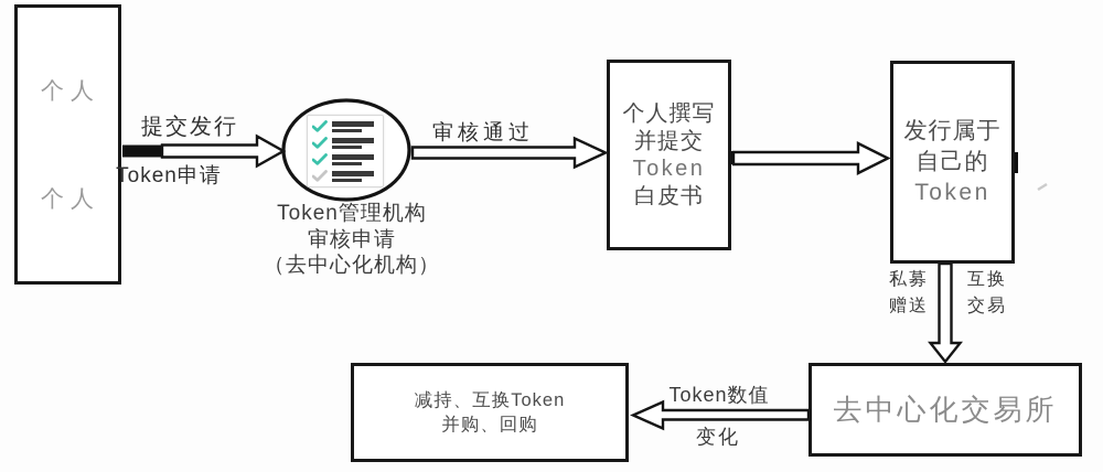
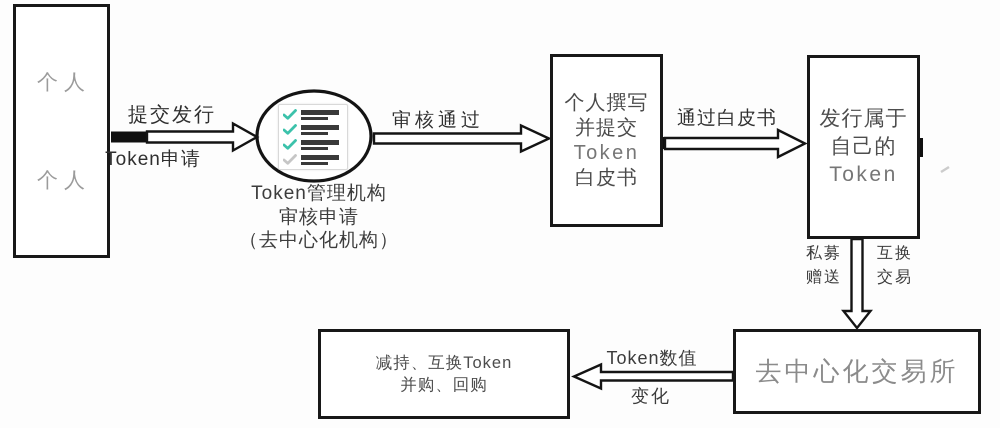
  个人
  个人
  提交发行
  Token申请
  Token管理机构
  审核申请
  （去中心化机构）
  审核通过
  个人撰写
  并提交
  Token
  白皮书
+ 通过白皮书
  发行属于
  自己的
  Token
  私募
  赠送
  互换
  交易
  去中心化交易所
  Token数值
  变化
  减持、互换Token
  并购、回购
